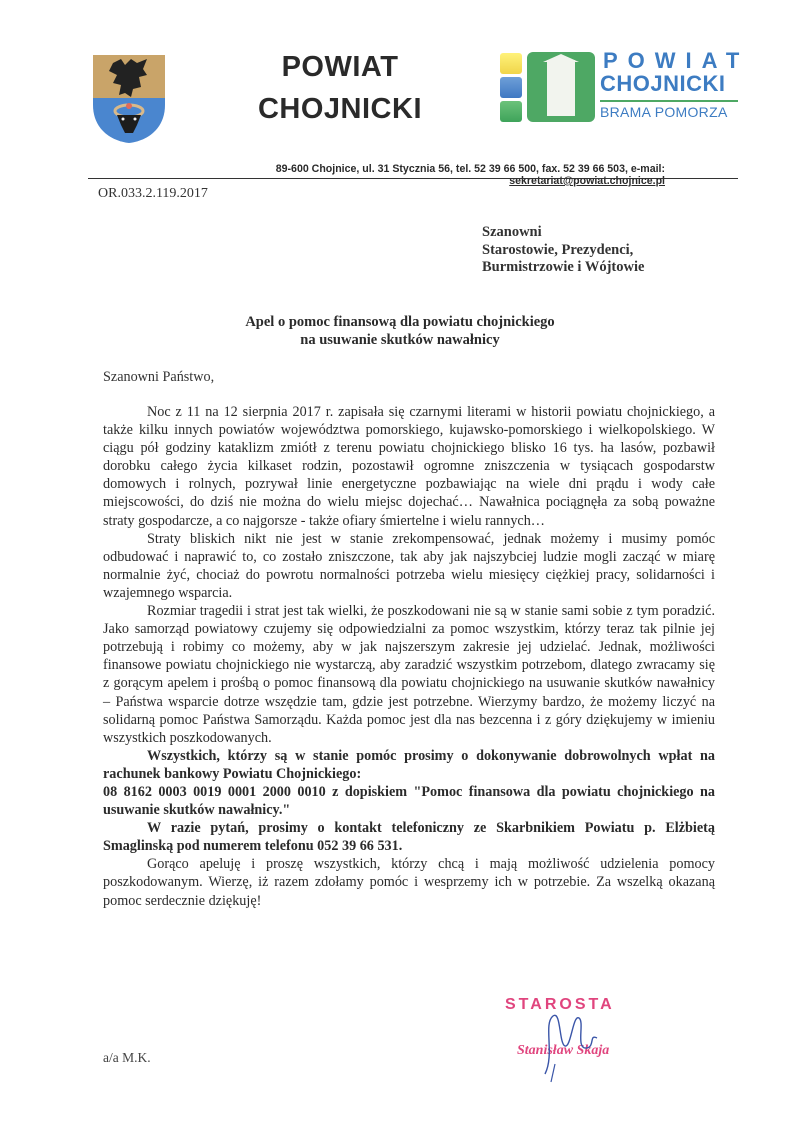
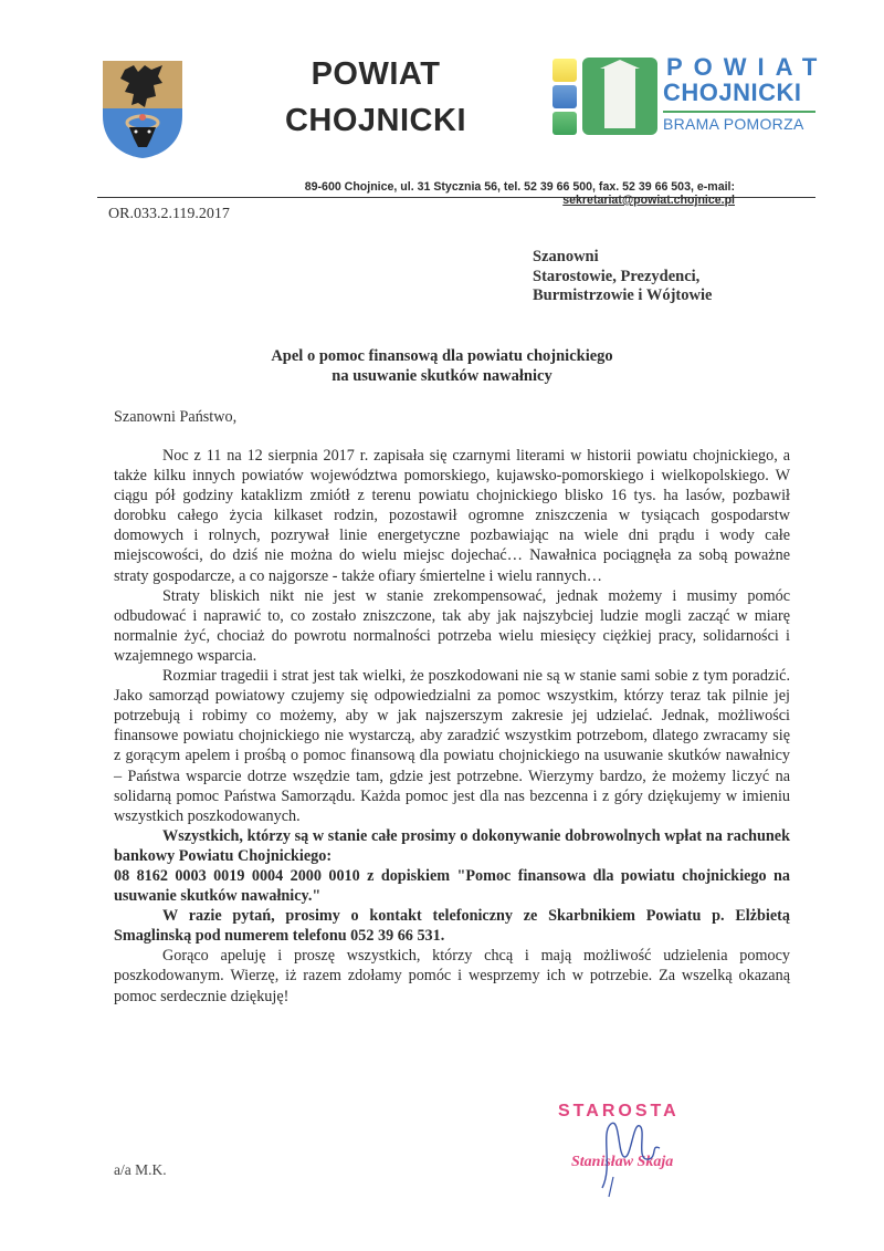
  POWIAT
  CHOJNICKI
  POWIAT
  CHOJNICKI
  BRAMA POMORZA
  89-600 Chojnice, ul. 31 Stycznia 56, tel. 52 39 66 500, fax. 52 39 66 503, e-mail: sekretariat@powiat.chojnice.pl
  OR.033.2.119.2017
  Szanowni
  Starostowie, Prezydenci,
  Burmistrzowie i Wójtowie
  Apel o pomoc finansową dla powiatu chojnickiego
  na usuwanie skutków nawałnicy
  Szanowni Państwo,
  Noc z 11 na 12 sierpnia 2017 r. zapisała się czarnymi literami w historii powiatu chojnickiego, a także kilku innych powiatów województwa pomorskiego, kujawsko-pomorskiego i wielkopolskiego. W ciągu pół godziny kataklizm zmiótł z terenu powiatu chojnickiego blisko 16 tys. ha lasów, pozbawił dorobku całego życia kilkaset rodzin, pozostawił ogromne zniszczenia w tysiącach gospodarstw domowych i rolnych, pozrywał linie energetyczne pozbawiając na wiele dni prądu i wody całe miejscowości, do dziś nie można do wielu miejsc dojechać… Nawałnica pociągnęła za sobą poważne straty gospodarcze, a co najgorsze - także ofiary śmiertelne i wielu rannych…
  Straty bliskich nikt nie jest w stanie zrekompensować, jednak możemy i musimy pomóc odbudować i naprawić to, co zostało zniszczone, tak aby jak najszybciej ludzie mogli zacząć w miarę normalnie żyć, chociaż do powrotu normalności potrzeba wielu miesięcy ciężkiej pracy, solidarności i wzajemnego wsparcia.
  Rozmiar tragedii i strat jest tak wielki, że poszkodowani nie są w stanie sami sobie z tym poradzić. Jako samorząd powiatowy czujemy się odpowiedzialni za pomoc wszystkim, którzy teraz tak pilnie jej potrzebują i robimy co możemy, aby w jak najszerszym zakresie jej udzielać. Jednak, możliwości finansowe powiatu chojnickiego nie wystarczą, aby zaradzić wszystkim potrzebom, dlatego zwracamy się z gorącym apelem i prośbą o pomoc finansową dla powiatu chojnickiego na usuwanie skutków nawałnicy – Państwa wsparcie dotrze wszędzie tam, gdzie jest potrzebne. Wierzymy bardzo, że możemy liczyć na solidarną pomoc Państwa Samorządu. Każda pomoc jest dla nas bezcenna i z góry dziękujemy w imieniu wszystkich poszkodowanych.
- Wszystkich, którzy są w stanie pomóc prosimy o dokonywanie dobrowolnych wpłat na rachunek bankowy Powiatu Chojnickiego:
+ Wszystkich, którzy są w stanie całe prosimy o dokonywanie dobrowolnych wpłat na rachunek bankowy Powiatu Chojnickiego:
- 08 8162 0003 0019 0001 2000 0010 z dopiskiem "Pomoc finansowa dla powiatu chojnickiego na usuwanie skutków nawałnicy."
+ 08 8162 0003 0019 0004 2000 0010 z dopiskiem "Pomoc finansowa dla powiatu chojnickiego na usuwanie skutków nawałnicy."
  W razie pytań, prosimy o kontakt telefoniczny ze Skarbnikiem Powiatu p. Elżbietą Smaglinską pod numerem telefonu 052 39 66 531.
  Gorąco apeluję i proszę wszystkich, którzy chcą i mają możliwość udzielenia pomocy poszkodowanym. Wierzę, iż razem zdołamy pomóc i wesprzemy ich w potrzebie. Za wszelką okazaną pomoc serdecznie dziękuję!
  STAROSTA
  Stanisław Skaja
  a/a M.K.
